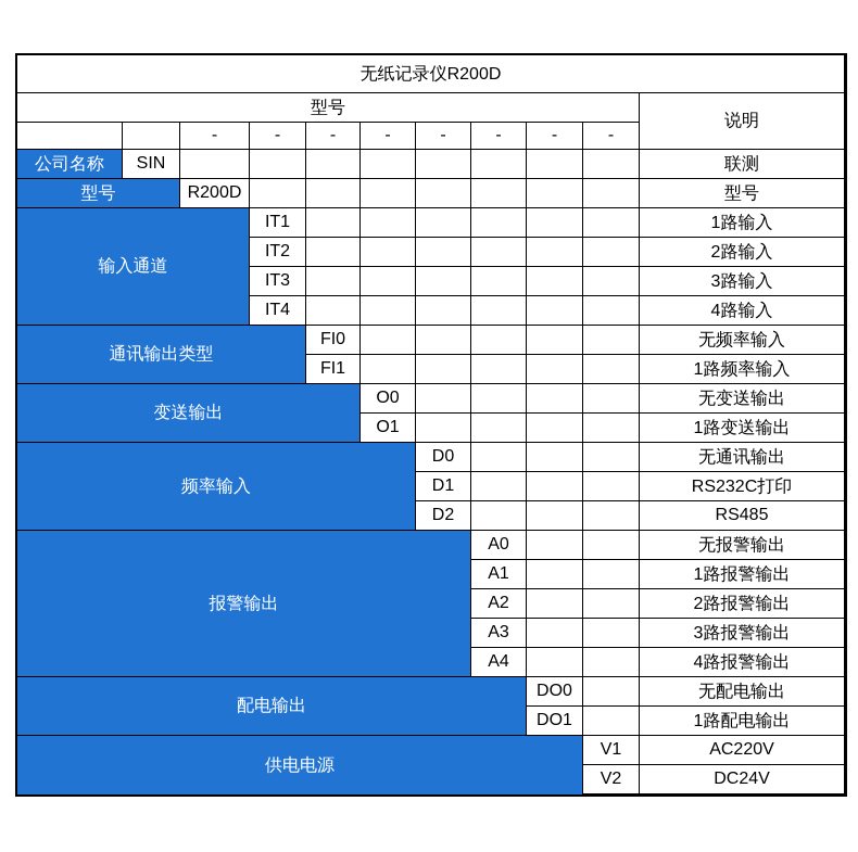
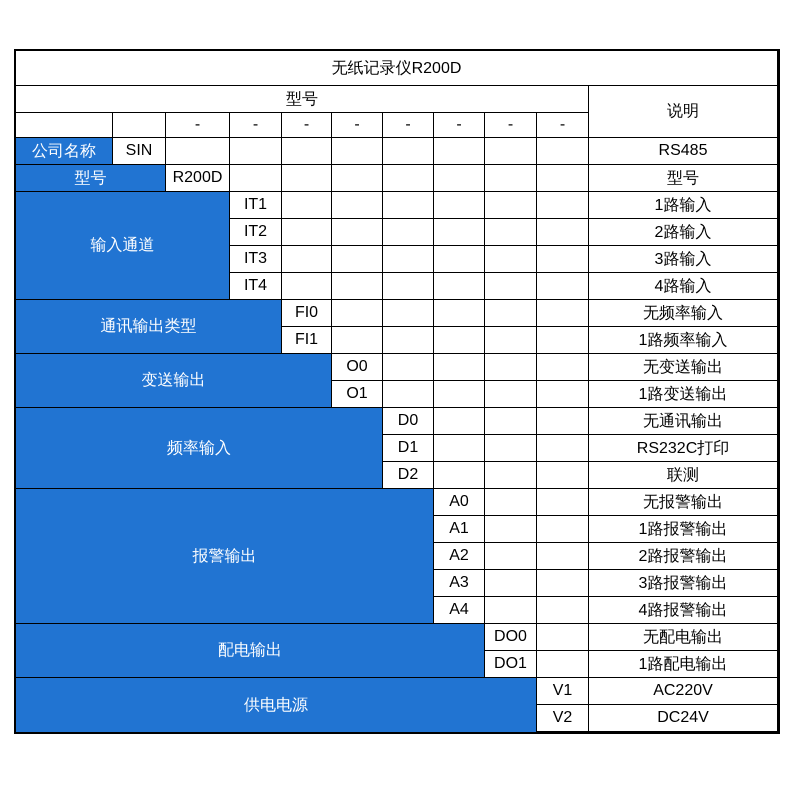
  无纸记录仪R200D
  型号	说明
  		-	-	-	-	-	-	-	-
- 公司名称	SIN									联测
+ 公司名称	SIN									RS485
  型号	R200D								型号
  输入通道	IT1							1路输入
  IT2							2路输入
  IT3							3路输入
  IT4							4路输入
  通讯输出类型	FI0						无频率输入
  FI1						1路频率输入
  变送输出	O0					无变送输出
  O1					1路变送输出
  频率输入	D0				无通讯输出
  D1				RS232C打印
- D2				RS485
+ D2				联测
  报警输出	A0			无报警输出
  A1			1路报警输出
  A2			2路报警输出
  A3			3路报警输出
  A4			4路报警输出
  配电输出	DO0		无配电输出
  DO1		1路配电输出
  供电电源	V1	AC220V
  V2	DC24V
